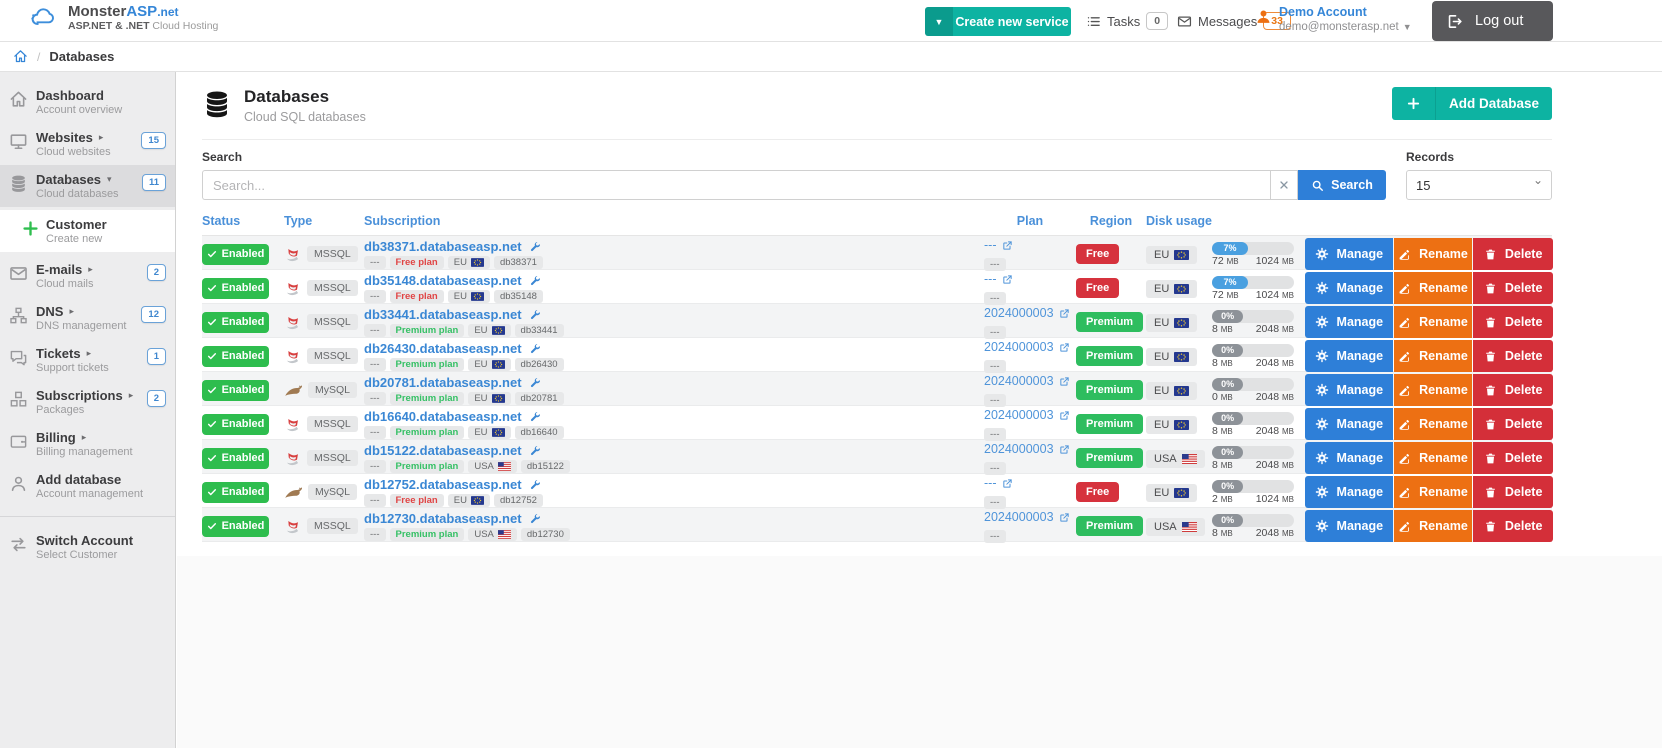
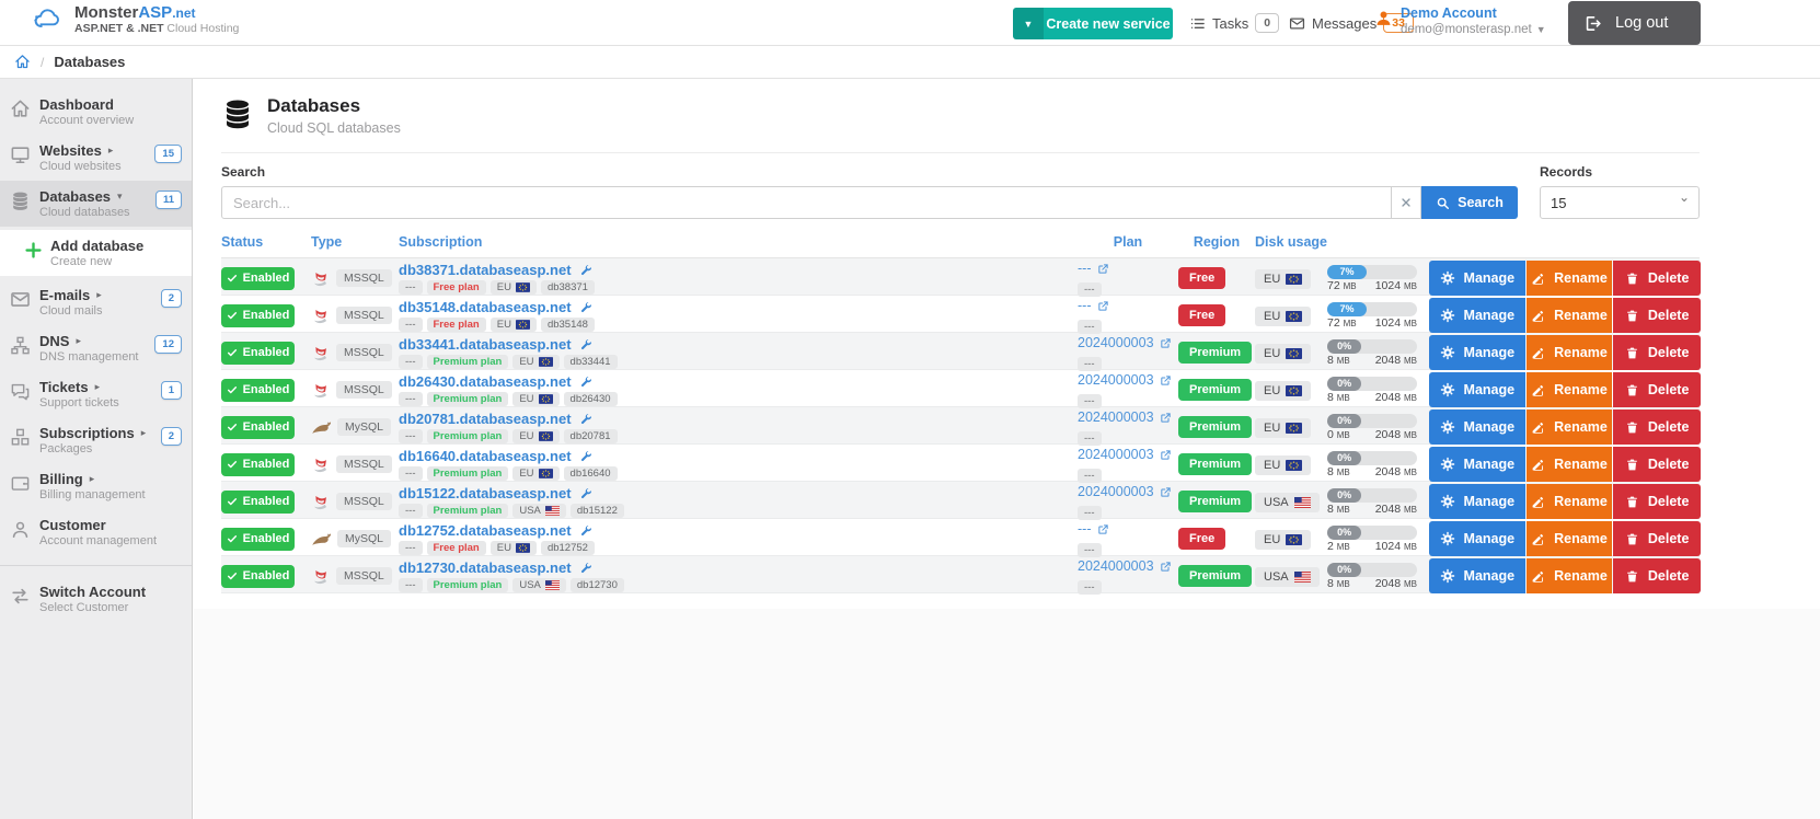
  MonsterASP.net
  ASP.NET & .NET Cloud Hosting
  ▼
  Create new service
  Tasks
  0
  Messages
  33
  Demo Account
  demo@monsterasp.net ▼
  Log out
  /
  Databases
  Dashboard
  Account overview
  Websites
  ▸
  Cloud websites
  15
  Databases
  ▾
  Cloud databases
  11
- Customer
+ Add database
  Create new
  E-mails
  ▸
  Cloud mails
  2
  DNS
  ▸
  DNS management
  12
  Tickets
  ▸
  Support tickets
  1
  Subscriptions
  ▸
  Packages
  2
  Billing
  ▸
  Billing management
- Add database
+ Customer
  Account management
  Switch Account
  Select Customer
  Databases
  Cloud SQL databases
- Add Database
  Search
  Search...
  Search
  Records
  15
  Status
  Type
  Subscription
  Plan
  Region
  Disk usage
  Enabled
  MSSQL
  db38371.databaseasp.net
  ---
  Free plan
  EU
  db38371
  ---
  ---
  Free
  EU
  7%
  72 MB
  1024 MB
  Manage
  Rename
  Delete
  Enabled
  MSSQL
  db35148.databaseasp.net
  ---
  Free plan
  EU
  db35148
  ---
  ---
  Free
  EU
  7%
  72 MB
  1024 MB
  Manage
  Rename
  Delete
  Enabled
  MSSQL
  db33441.databaseasp.net
  ---
  Premium plan
  EU
  db33441
  2024000003
  ---
  Premium
  EU
  0%
  8 MB
  2048 MB
  Manage
  Rename
  Delete
  Enabled
  MSSQL
  db26430.databaseasp.net
  ---
  Premium plan
  EU
  db26430
  2024000003
  ---
  Premium
  EU
  0%
  8 MB
  2048 MB
  Manage
  Rename
  Delete
  Enabled
  MySQL
  db20781.databaseasp.net
  ---
  Premium plan
  EU
  db20781
  2024000003
  ---
  Premium
  EU
  0%
  0 MB
  2048 MB
  Manage
  Rename
  Delete
  Enabled
  MSSQL
  db16640.databaseasp.net
  ---
  Premium plan
  EU
  db16640
  2024000003
  ---
  Premium
  EU
  0%
  8 MB
  2048 MB
  Manage
  Rename
  Delete
  Enabled
  MSSQL
  db15122.databaseasp.net
  ---
  Premium plan
  USA
  db15122
  2024000003
  ---
  Premium
  USA
  0%
  8 MB
  2048 MB
  Manage
  Rename
  Delete
  Enabled
  MySQL
  db12752.databaseasp.net
  ---
  Free plan
  EU
  db12752
  ---
  ---
  Free
  EU
  0%
  2 MB
  1024 MB
  Manage
  Rename
  Delete
  Enabled
  MSSQL
  db12730.databaseasp.net
  ---
  Premium plan
  USA
  db12730
  2024000003
  ---
  Premium
  USA
  0%
  8 MB
  2048 MB
  Manage
  Rename
  Delete
